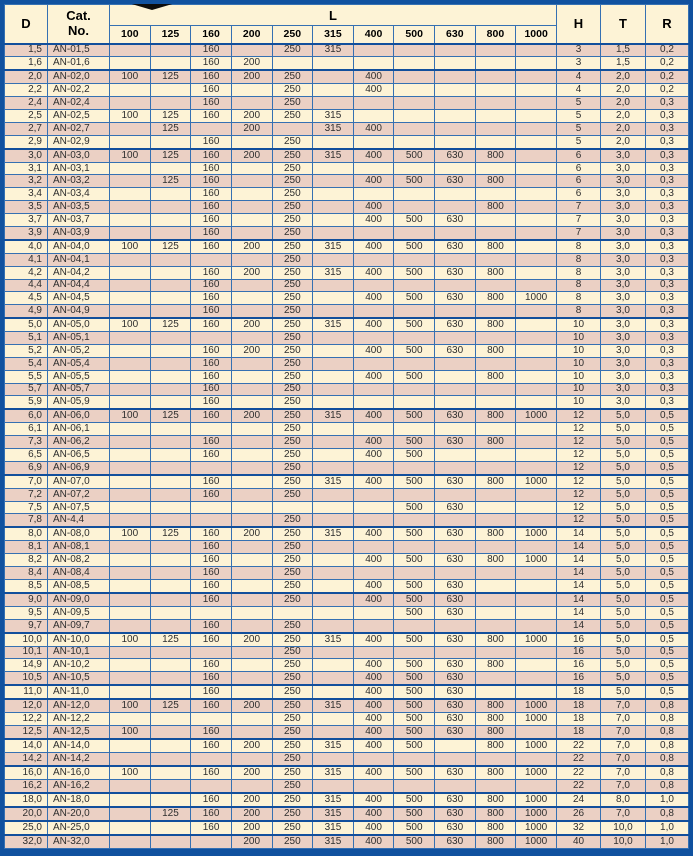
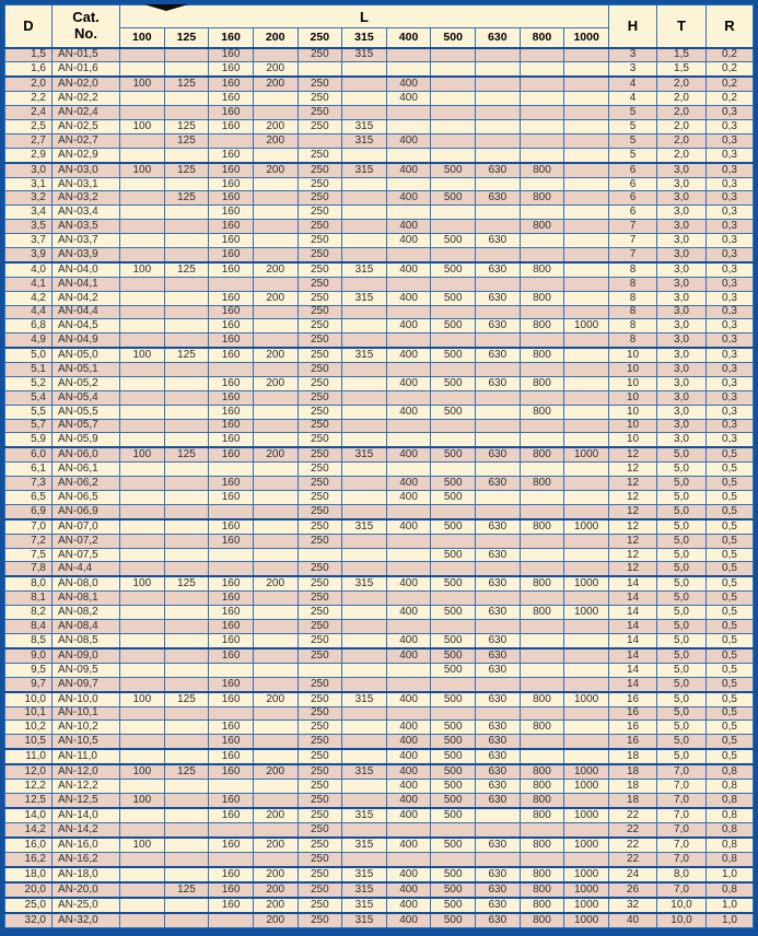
  D	Cat. No.	L	H	T	R
  100	125	160	200	250	315	400	500	630	800	1000
  1,5	AN-01,5			160		250	315						3	1,5	0,2
  1,6	AN-01,6			160	200								3	1,5	0,2
  2,0	AN-02,0	100	125	160	200	250		400					4	2,0	0,2
  2,2	AN-02,2			160		250		400					4	2,0	0,2
  2,4	AN-02,4			160		250							5	2,0	0,3
  2,5	AN-02,5	100	125	160	200	250	315						5	2,0	0,3
  2,7	AN-02,7		125		200		315	400					5	2,0	0,3
  2,9	AN-02,9			160		250							5	2,0	0,3
  3,0	AN-03,0	100	125	160	200	250	315	400	500	630	800		6	3,0	0,3
  3,1	AN-03,1			160		250							6	3,0	0,3
  3,2	AN-03,2		125	160		250		400	500	630	800		6	3,0	0,3
  3,4	AN-03,4			160		250							6	3,0	0,3
  3,5	AN-03,5			160		250		400			800		7	3,0	0,3
  3,7	AN-03,7			160		250		400	500	630			7	3,0	0,3
  3,9	AN-03,9			160		250							7	3,0	0,3
  4,0	AN-04,0	100	125	160	200	250	315	400	500	630	800		8	3,0	0,3
  4,1	AN-04,1					250							8	3,0	0,3
  4,2	AN-04,2			160	200	250	315	400	500	630	800		8	3,0	0,3
  4,4	AN-04,4			160		250							8	3,0	0,3
- 4,5	AN-04,5			160		250		400	500	630	800	1000	8	3,0	0,3
+ 6,8	AN-04,5			160		250		400	500	630	800	1000	8	3,0	0,3
  4,9	AN-04,9			160		250							8	3,0	0,3
  5,0	AN-05,0	100	125	160	200	250	315	400	500	630	800		10	3,0	0,3
  5,1	AN-05,1					250							10	3,0	0,3
  5,2	AN-05,2			160	200	250		400	500	630	800		10	3,0	0,3
  5,4	AN-05,4			160		250							10	3,0	0,3
  5,5	AN-05,5			160		250		400	500		800		10	3,0	0,3
  5,7	AN-05,7			160		250							10	3,0	0,3
  5,9	AN-05,9			160		250							10	3,0	0,3
  6,0	AN-06,0	100	125	160	200	250	315	400	500	630	800	1000	12	5,0	0,5
  6,1	AN-06,1					250							12	5,0	0,5
  7,3	AN-06,2			160		250		400	500	630	800		12	5,0	0,5
  6,5	AN-06,5			160		250		400	500				12	5,0	0,5
  6,9	AN-06,9					250							12	5,0	0,5
  7,0	AN-07,0			160		250	315	400	500	630	800	1000	12	5,0	0,5
  7,2	AN-07,2			160		250							12	5,0	0,5
  7,5	AN-07,5								500	630			12	5,0	0,5
  7,8	AN-4,4					250							12	5,0	0,5
  8,0	AN-08,0	100	125	160	200	250	315	400	500	630	800	1000	14	5,0	0,5
  8,1	AN-08,1			160		250							14	5,0	0,5
  8,2	AN-08,2			160		250		400	500	630	800	1000	14	5,0	0,5
  8,4	AN-08,4			160		250							14	5,0	0,5
  8,5	AN-08,5			160		250		400	500	630			14	5,0	0,5
  9,0	AN-09,0			160		250		400	500	630			14	5,0	0,5
  9,5	AN-09,5								500	630			14	5,0	0,5
  9,7	AN-09,7			160		250							14	5,0	0,5
  10,0	AN-10,0	100	125	160	200	250	315	400	500	630	800	1000	16	5,0	0,5
  10,1	AN-10,1					250							16	5,0	0,5
- 14,9	AN-10,2			160		250		400	500	630	800		16	5,0	0,5
+ 10,2	AN-10,2			160		250		400	500	630	800		16	5,0	0,5
  10,5	AN-10,5			160		250		400	500	630			16	5,0	0,5
  11,0	AN-11,0			160		250		400	500	630			18	5,0	0,5
  12,0	AN-12,0	100	125	160	200	250	315	400	500	630	800	1000	18	7,0	0,8
  12,2	AN-12,2					250		400	500	630	800	1000	18	7,0	0,8
  12,5	AN-12,5	100		160		250		400	500	630	800		18	7,0	0,8
  14,0	AN-14,0			160	200	250	315	400	500		800	1000	22	7,0	0,8
  14,2	AN-14,2					250							22	7,0	0,8
  16,0	AN-16,0	100		160	200	250	315	400	500	630	800	1000	22	7,0	0,8
  16,2	AN-16,2					250							22	7,0	0,8
  18,0	AN-18,0			160	200	250	315	400	500	630	800	1000	24	8,0	1,0
  20,0	AN-20,0		125	160	200	250	315	400	500	630	800	1000	26	7,0	0,8
  25,0	AN-25,0			160	200	250	315	400	500	630	800	1000	32	10,0	1,0
  32,0	AN-32,0				200	250	315	400	500	630	800	1000	40	10,0	1,0
